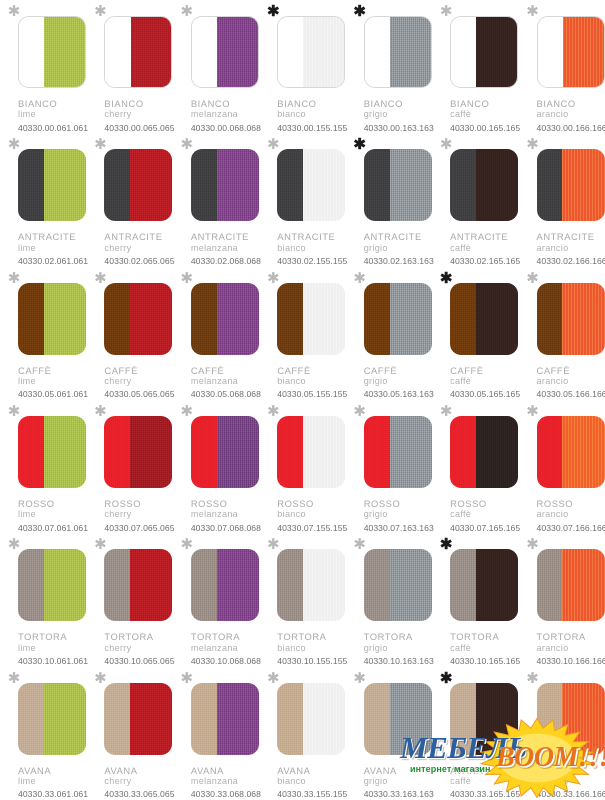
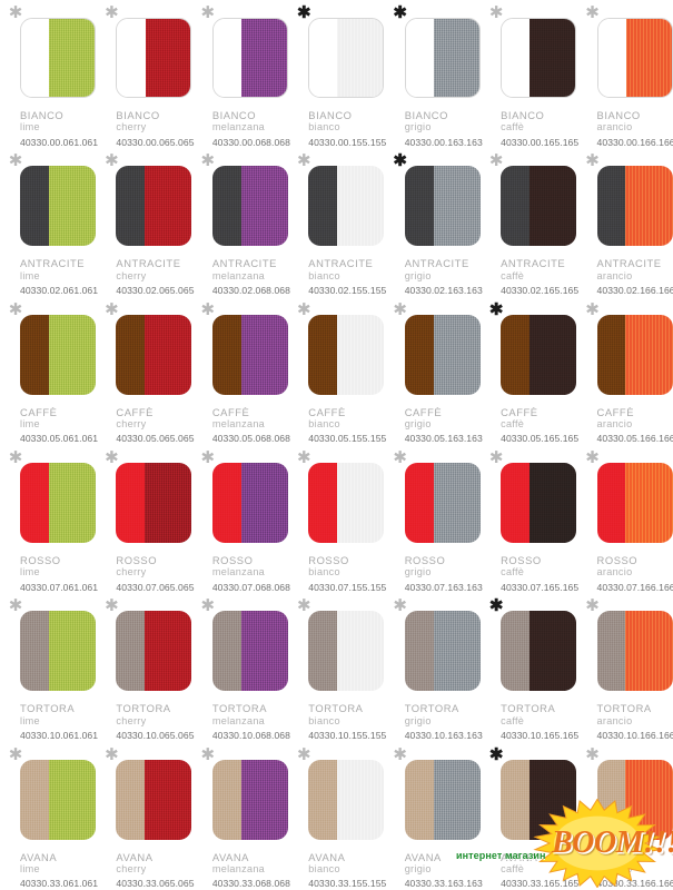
  ✱
  BIANCO
  lime
  40330.00.061.061
  ✱
  BIANCO
  cherry
  40330.00.065.065
  ✱
  BIANCO
  melanzana
  40330.00.068.068
  ✱
  BIANCO
  bianco
  40330.00.155.155
  ✱
  BIANCO
  grigio
  40330.00.163.163
  ✱
  BIANCO
  caffè
  40330.00.165.165
  ✱
  BIANCO
  arancio
  40330.00.166.166
  ✱
  ANTRACITE
  lime
  40330.02.061.061
  ✱
  ANTRACITE
  cherry
  40330.02.065.065
  ✱
  ANTRACITE
  melanzana
  40330.02.068.068
  ✱
  ANTRACITE
  bianco
  40330.02.155.155
  ✱
  ANTRACITE
  grigio
  40330.02.163.163
  ✱
  ANTRACITE
  caffè
  40330.02.165.165
  ✱
  ANTRACITE
  arancio
  40330.02.166.166
  ✱
  CAFFÈ
  lime
  40330.05.061.061
  ✱
  CAFFÈ
  cherry
  40330.05.065.065
  ✱
  CAFFÈ
  melanzana
  40330.05.068.068
  ✱
  CAFFÈ
  bianco
  40330.05.155.155
  ✱
  CAFFÈ
  grigio
  40330.05.163.163
  ✱
  CAFFÈ
  caffè
  40330.05.165.165
  ✱
  CAFFÈ
  arancio
  40330.05.166.166
  ✱
  ROSSO
  lime
  40330.07.061.061
  ✱
  ROSSO
  cherry
  40330.07.065.065
  ✱
  ROSSO
  melanzana
  40330.07.068.068
  ✱
  ROSSO
  bianco
  40330.07.155.155
  ✱
  ROSSO
  grigio
  40330.07.163.163
  ✱
  ROSSO
  caffè
  40330.07.165.165
  ✱
  ROSSO
  arancio
  40330.07.166.166
  ✱
  TORTORA
  lime
  40330.10.061.061
  ✱
  TORTORA
  cherry
  40330.10.065.065
  ✱
  TORTORA
  melanzana
  40330.10.068.068
  ✱
  TORTORA
  bianco
  40330.10.155.155
  ✱
  TORTORA
  grigio
  40330.10.163.163
  ✱
  TORTORA
  caffè
  40330.10.165.165
  ✱
  TORTORA
  arancio
  40330.10.166.166
  ✱
  AVANA
  lime
  40330.33.061.061
  ✱
  AVANA
  cherry
  40330.33.065.065
  ✱
  AVANA
  melanzana
  40330.33.068.068
  ✱
  AVANA
  bianco
  40330.33.155.155
  ✱
  AVANA
  grigio
  40330.33.163.163
  ✱
  AVANA
  caffè
  40330.33.165.165
  ✱
  030.33.166.166
- МЕБЕЛЬ
  интернет магазин
  BOOM!!!
